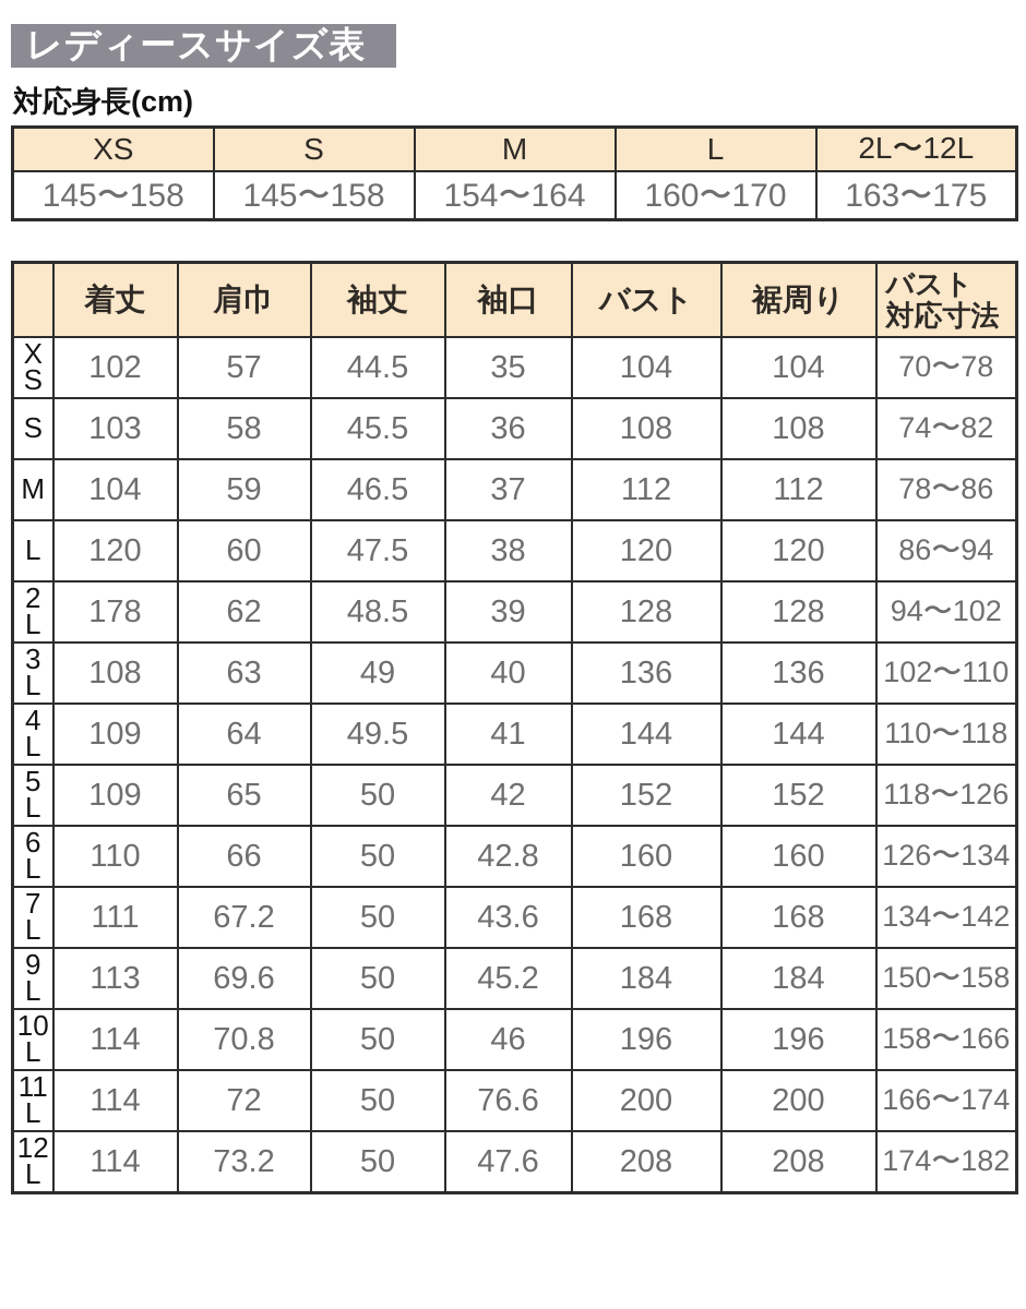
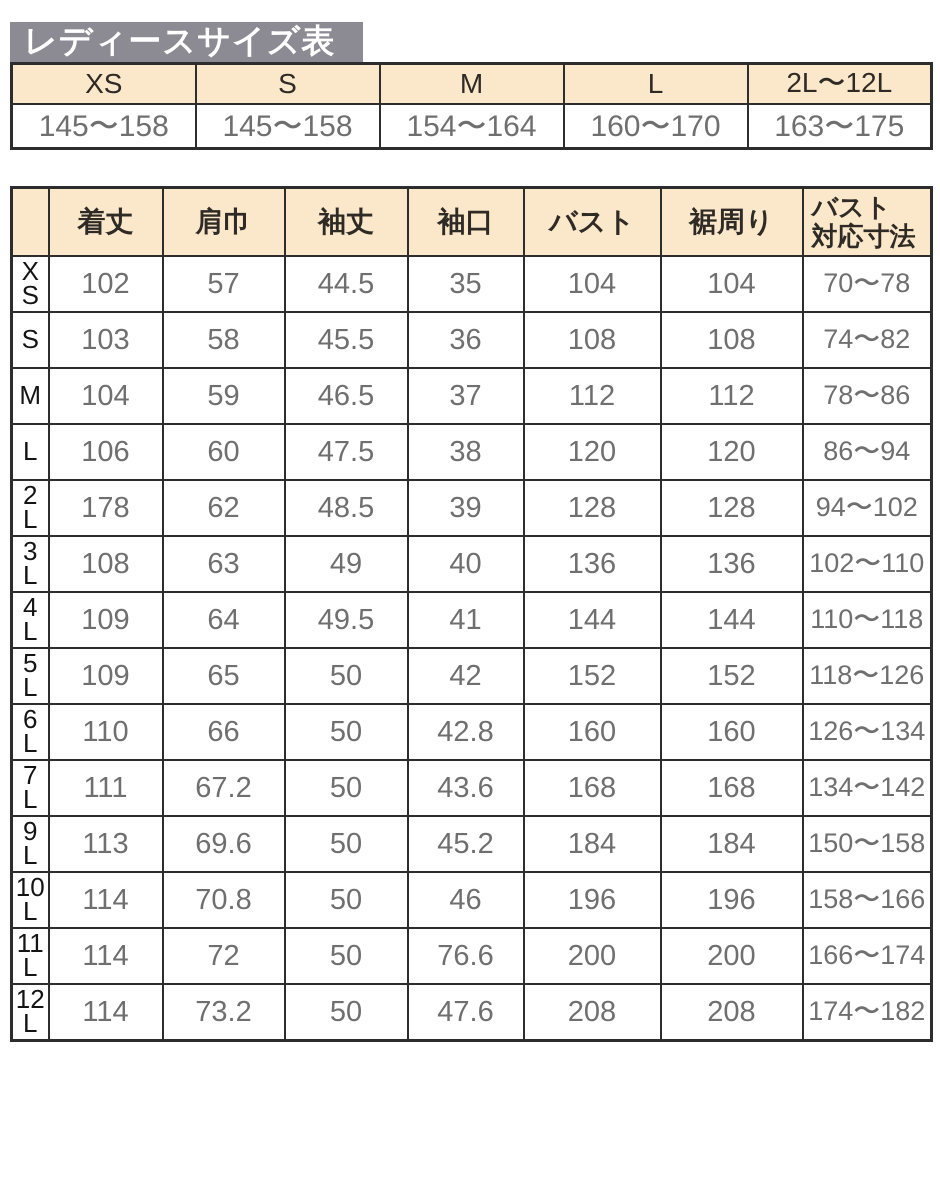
  レディースサイズ表
- 対応身長(cm)
  XS	S	M	L	2L〜12L
  145〜158	145〜158	154〜164	160〜170	163〜175
  	着丈	肩巾	袖丈	袖口	バスト	裾周り	バスト対応寸法
  XS	102	57	44.5	35	104	104	70〜78
  S	103	58	45.5	36	108	108	74〜82
  M	104	59	46.5	37	112	112	78〜86
- L	120	60	47.5	38	120	120	86〜94
+ L	106	60	47.5	38	120	120	86〜94
  2L	178	62	48.5	39	128	128	94〜102
  3L	108	63	49	40	136	136	102〜110
  4L	109	64	49.5	41	144	144	110〜118
  5L	109	65	50	42	152	152	118〜126
  6L	110	66	50	42.8	160	160	126〜134
  7L	111	67.2	50	43.6	168	168	134〜142
  9L	113	69.6	50	45.2	184	184	150〜158
  10L	114	70.8	50	46	196	196	158〜166
  11L	114	72	50	76.6	200	200	166〜174
  12L	114	73.2	50	47.6	208	208	174〜182
